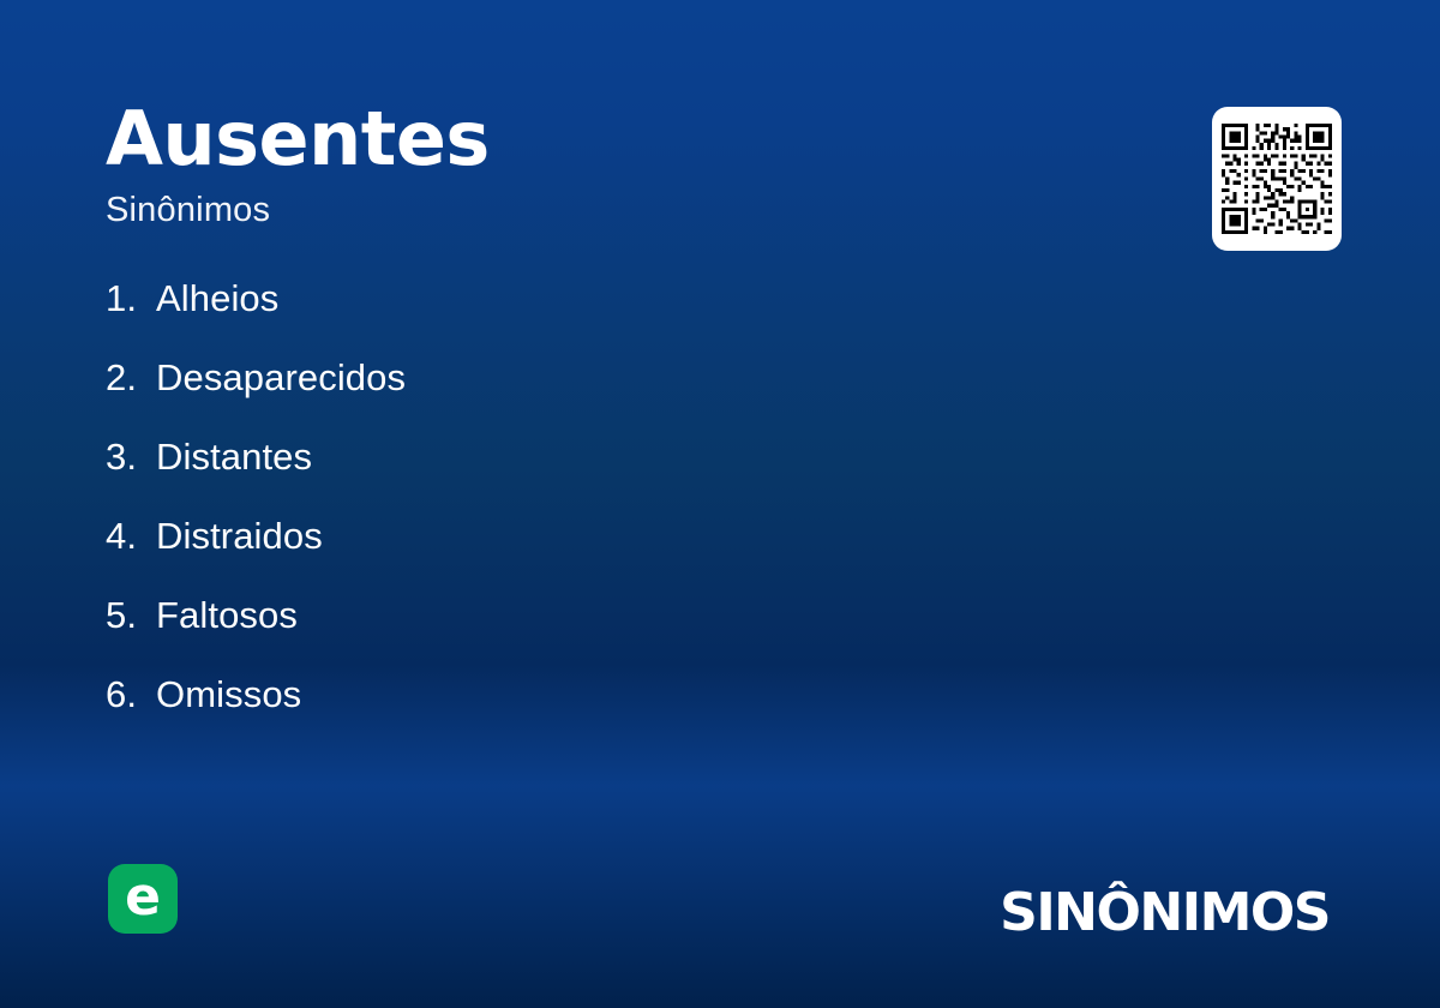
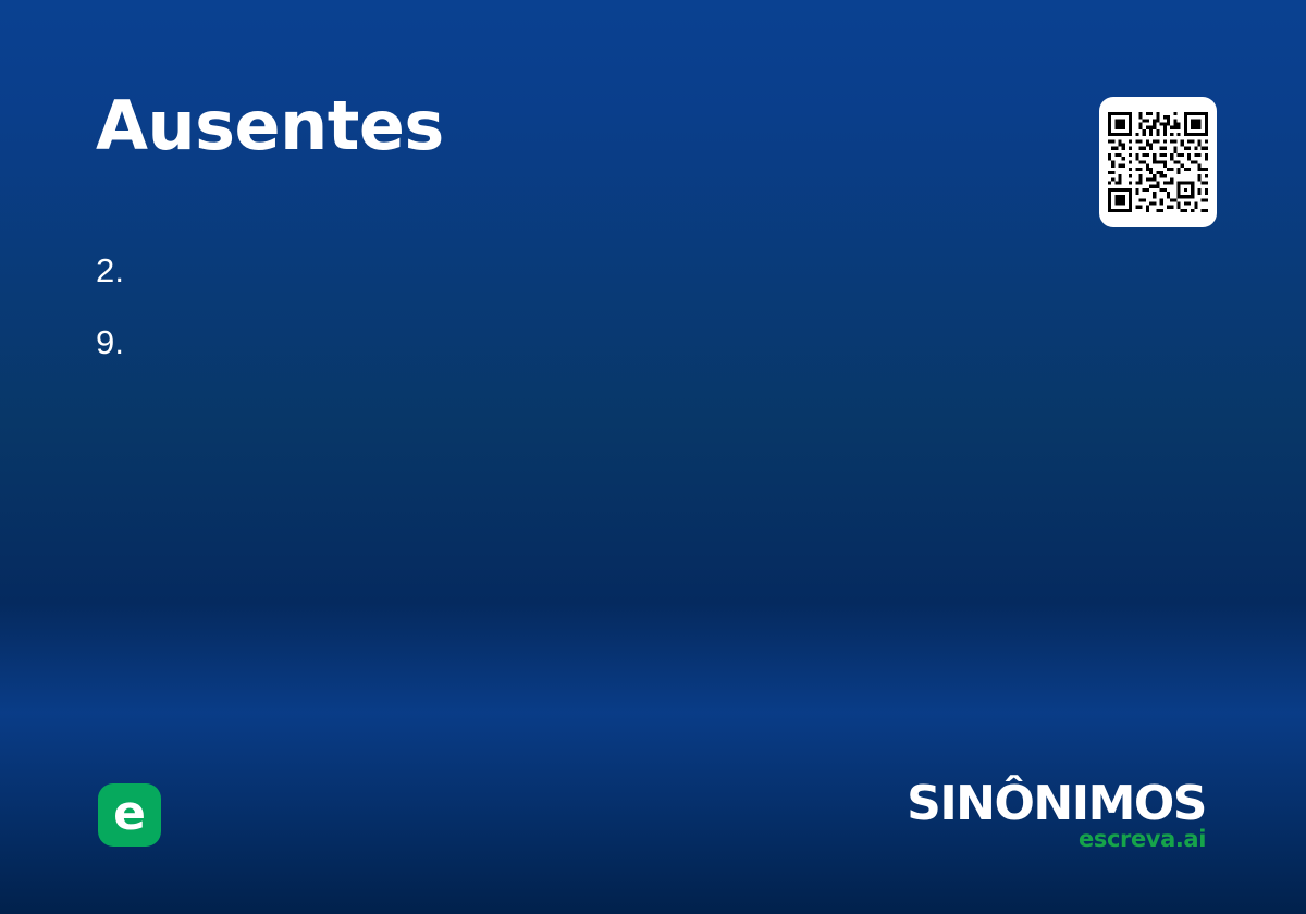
  Ausentes
- Sinônimos
- 1.
- Alheios
  2.
- Desaparecidos
- 3.
+ 9.
- Distantes
- 4.
- Distraidos
- 5.
- Faltosos
- 6.
- Omissos
  e
  SINÔNIMOS
+ escreva.ai
